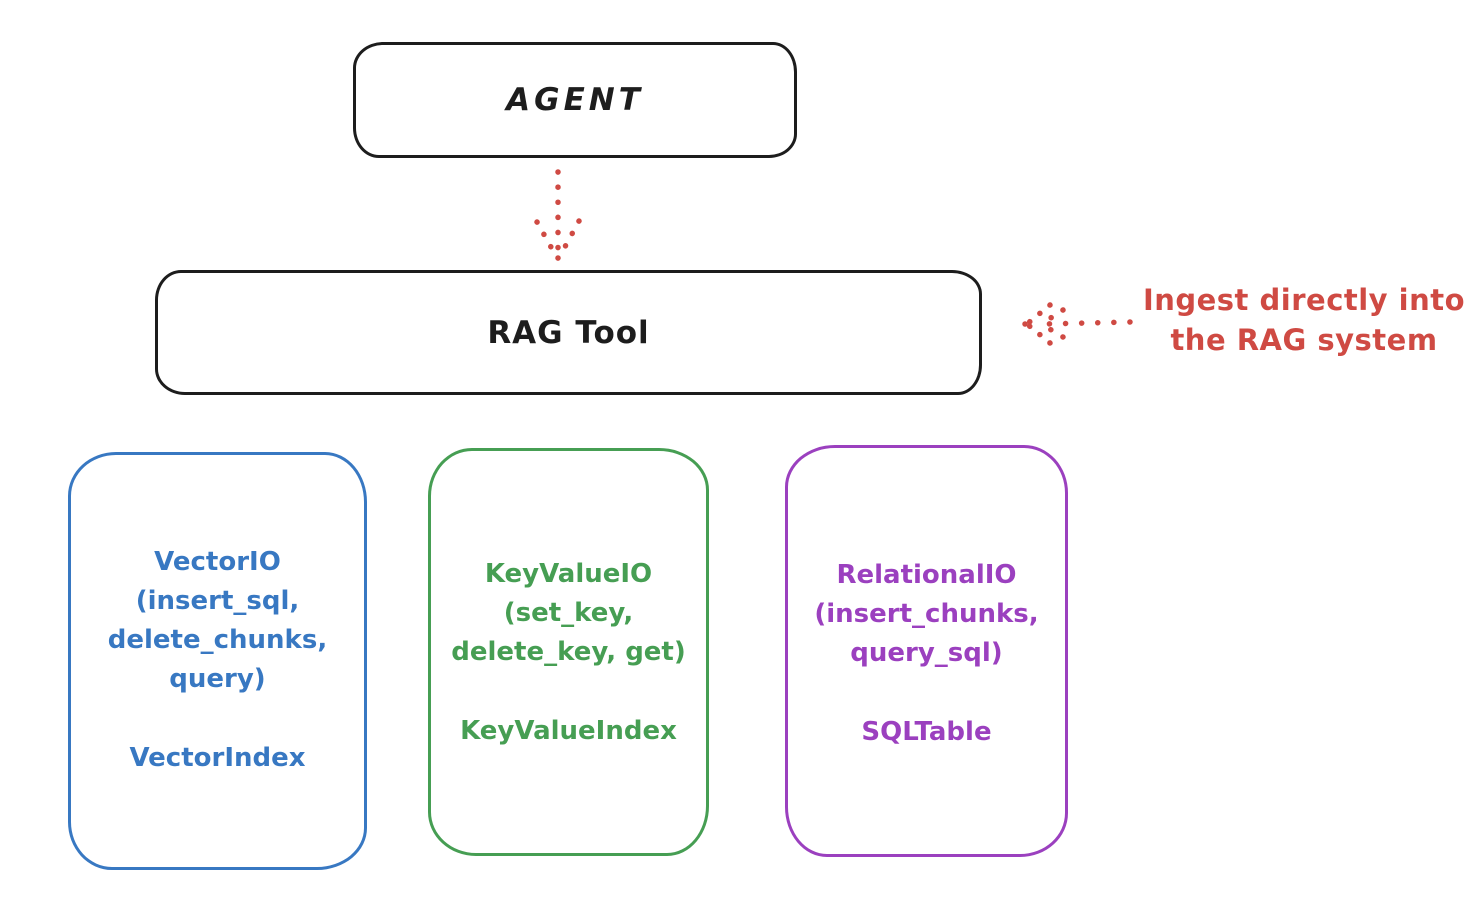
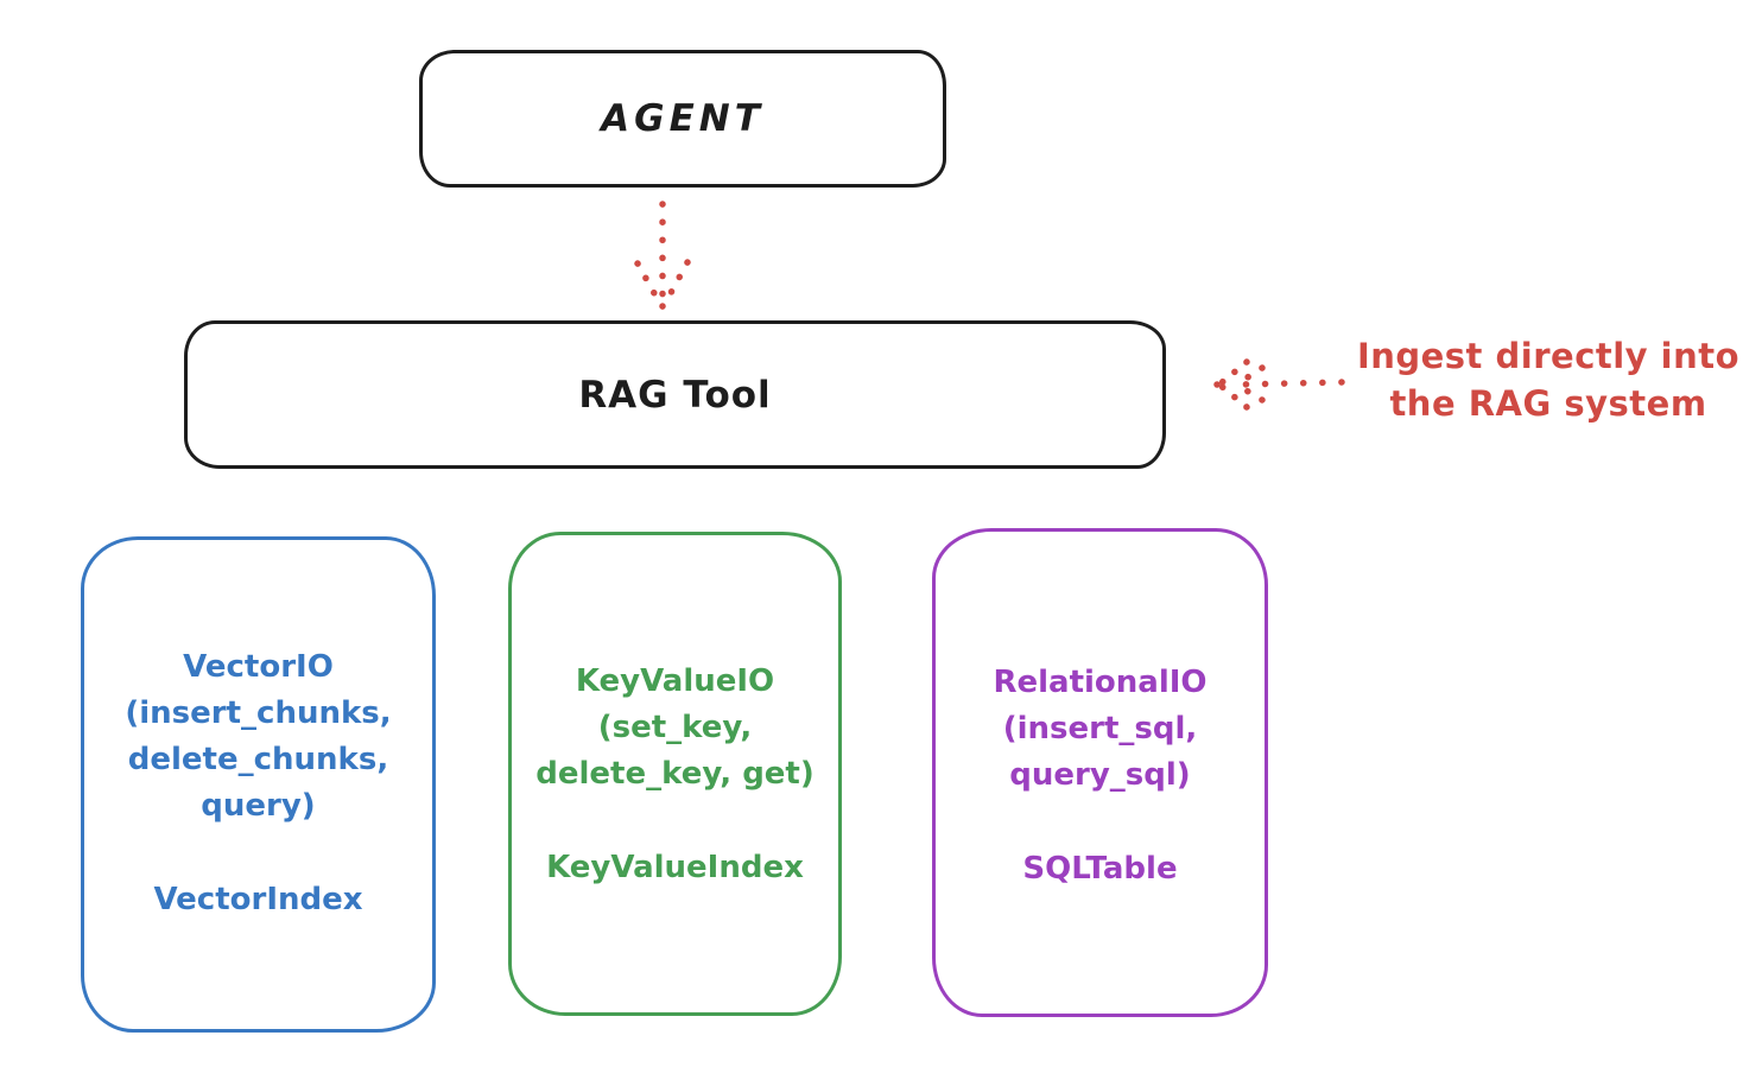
  AGENT
  RAG Tool
  Ingest directly into
  the RAG system
  VectorIO
- (insert_sql,
+ (insert_chunks,
  delete_chunks,
  query)
  VectorIndex
  KeyValueIO
  (set_key,
  delete_key, get)
  KeyValueIndex
  RelationalIO
- (insert_chunks,
+ (insert_sql,
  query_sql)
  SQLTable
